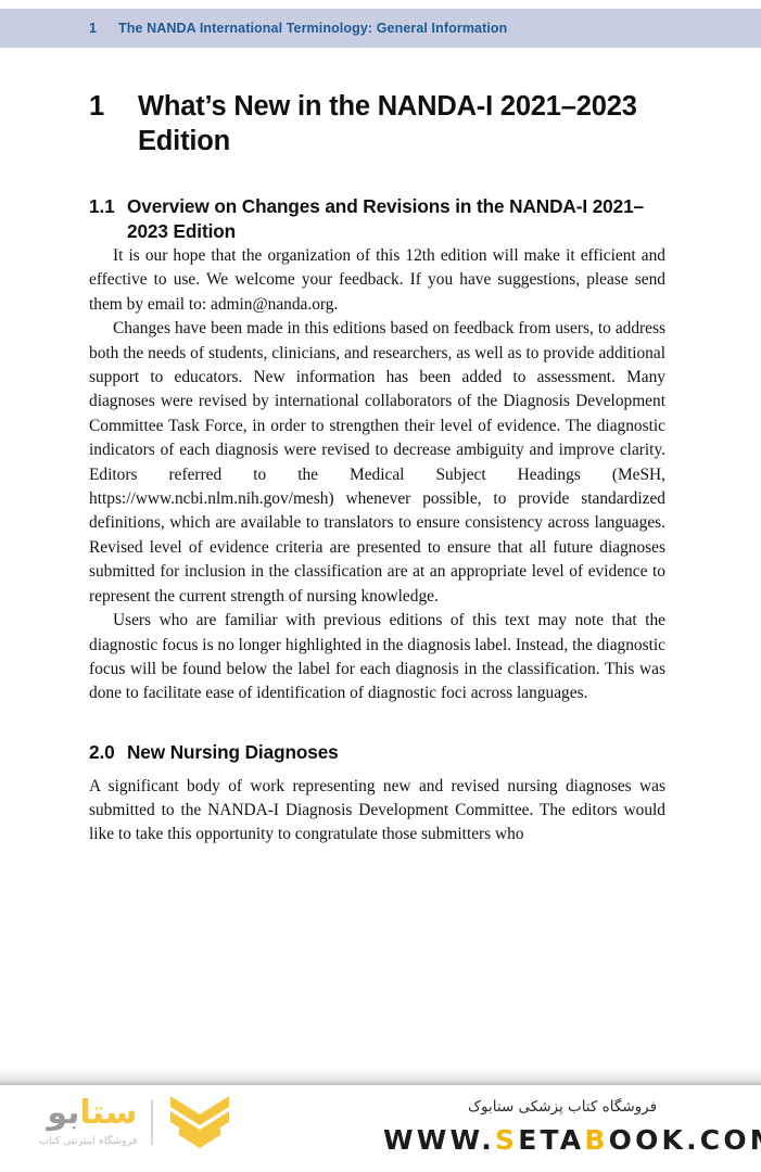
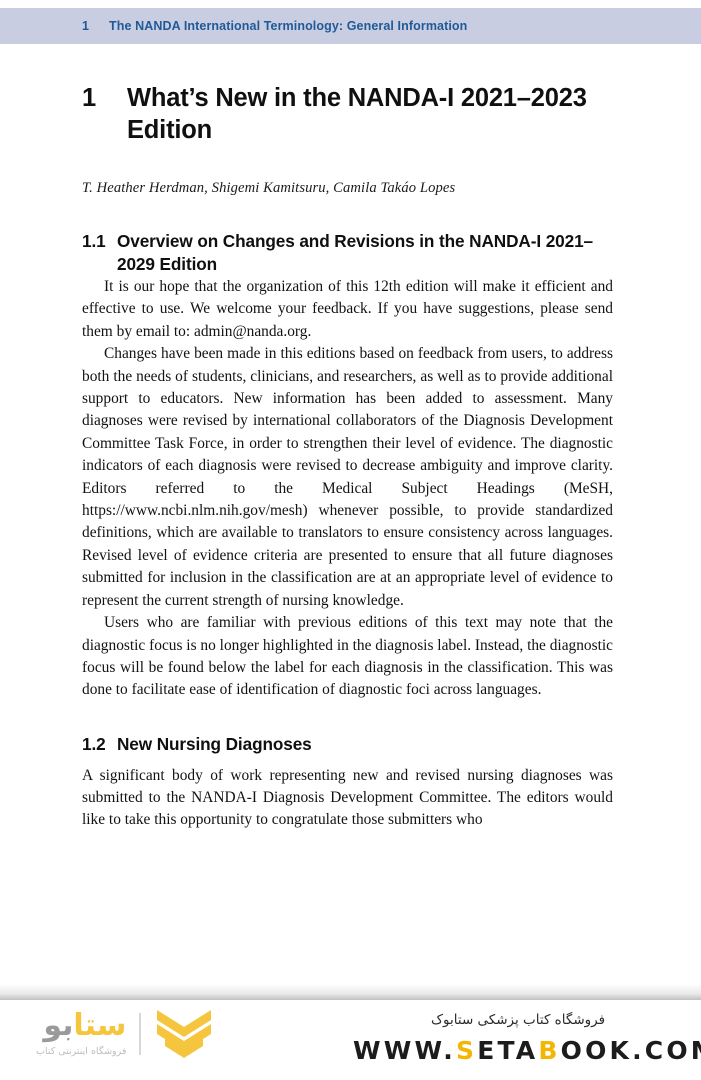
  1
  The NANDA International Terminology: General Information
  1
  What’s New in the NANDA-I 2021–2023 Edition
+ T. Heather Herdman, Shigemi Kamitsuru, Camila Takáo Lopes
  1.1
- Overview on Changes and Revisions in the NANDA-I 2021–2023 Edition
+ Overview on Changes and Revisions in the NANDA-I 2021–2029 Edition
  It is our hope that the organization of this 12th edition will make it efficient and effective to use. We welcome your feedback. If you have suggestions, please send them by email to: admin@nanda.org.
  Changes have been made in this editions based on feedback from users, to address both the needs of students, clinicians, and researchers, as well as to provide additional support to educators. New information has been added to assessment. Many diagnoses were revised by international collaborators of the Diagnosis Development Committee Task Force, in order to strengthen their level of evidence. The diagnostic indicators of each diagnosis were revised to decrease ambiguity and improve clarity. Editors referred to the Medical Subject Headings (MeSH, https://www.ncbi.nlm.nih.gov/mesh) whenever possible, to provide standardized definitions, which are available to translators to ensure consistency across languages. Revised level of evidence criteria are presented to ensure that all future diagnoses submitted for inclusion in the classification are at an appropriate level of evidence to represent the current strength of nursing knowledge.
  Users who are familiar with previous editions of this text may note that the diagnostic focus is no longer highlighted in the diagnosis label. Instead, the diagnostic focus will be found below the label for each diagnosis in the classification. This was done to facilitate ease of identification of diagnostic foci across languages.
- 2.0
+ 1.2
  New Nursing Diagnoses
  A significant body of work representing new and revised nursing diagnoses was submitted to the NANDA-I Diagnosis Development Committee. The editors would like to take this opportunity to congratulate those submitters who
  ستابو
  فروشگاه اینترنتی کتاب
  فروشگاه کتاب پزشکی ستابوک
  WWW.SETABOOK.CO
